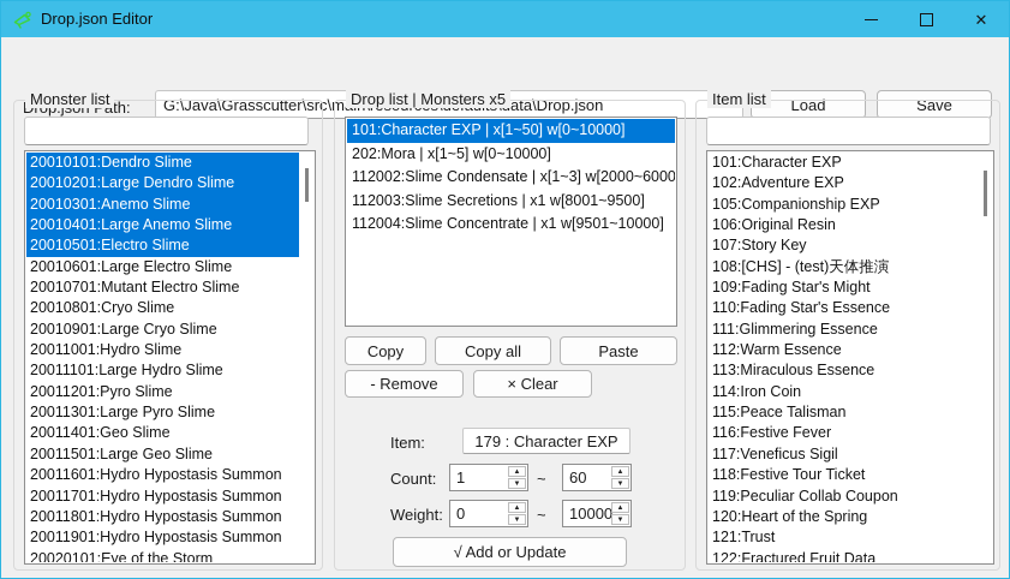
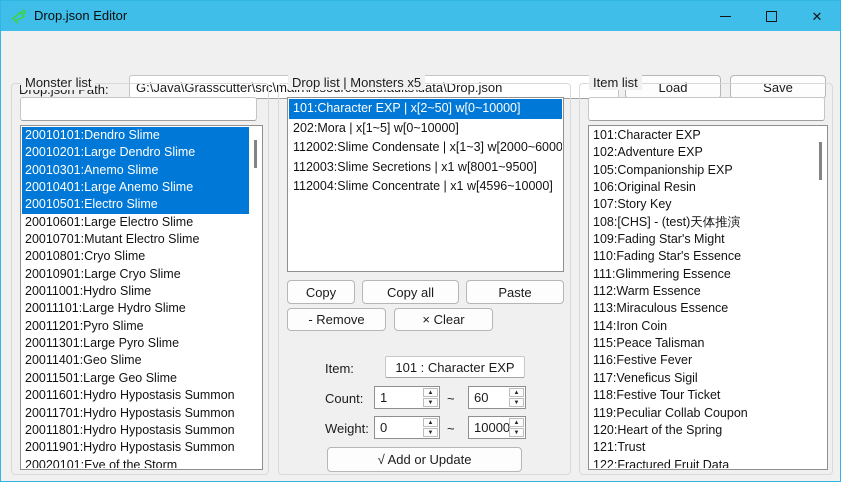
  Drop.json Editor
  ✕
  Load
  Save
  Monster list
  20010101:Dendro Slime
  20010201:Large Dendro Slime
  20010301:Anemo Slime
  20010401:Large Anemo Slime
  20010501:Electro Slime
  20010601:Large Electro Slime
  20010701:Mutant Electro Slime
  20010801:Cryo Slime
  20010901:Large Cryo Slime
  20011001:Hydro Slime
  20011101:Large Hydro Slime
  20011201:Pyro Slime
  20011301:Large Pyro Slime
  20011401:Geo Slime
  20011501:Large Geo Slime
  20011601:Hydro Hypostasis Summon
  20011701:Hydro Hypostasis Summon
  20011801:Hydro Hypostasis Summon
  20011901:Hydro Hypostasis Summon
  20020101:Eye of the Storm
  Drop list | Monsters x5
- 101:Character EXP | x[1~50] w[0~10000]
+ 101:Character EXP | x[2~50] w[0~10000]
  202:Mora | x[1~5] w[0~10000]
  112002:Slime Condensate | x[1~3] w[2000~6000
  112003:Slime Secretions | x1 w[8001~9500]
- 112004:Slime Concentrate | x1 w[9501~10000]
+ 112004:Slime Concentrate | x1 w[4596~10000]
  Copy
  Copy all
  Paste
  - Remove
  × Clear
  Item:
- 179 : Character EXP
+ 101 : Character EXP
  Count:
  1
  ~
  60
  Weight:
  0
  ~
  10000
  √ Add or Update
  Item list
  101:Character EXP
  102:Adventure EXP
  105:Companionship EXP
  106:Original Resin
  107:Story Key
  108:[CHS] - (test)天体推演
  109:Fading Star's Might
  110:Fading Star's Essence
  111:Glimmering Essence
  112:Warm Essence
  113:Miraculous Essence
  114:Iron Coin
  115:Peace Talisman
  116:Festive Fever
  117:Veneficus Sigil
  118:Festive Tour Ticket
  119:Peculiar Collab Coupon
  120:Heart of the Spring
  121:Trust
  122:Fractured Fruit Data
